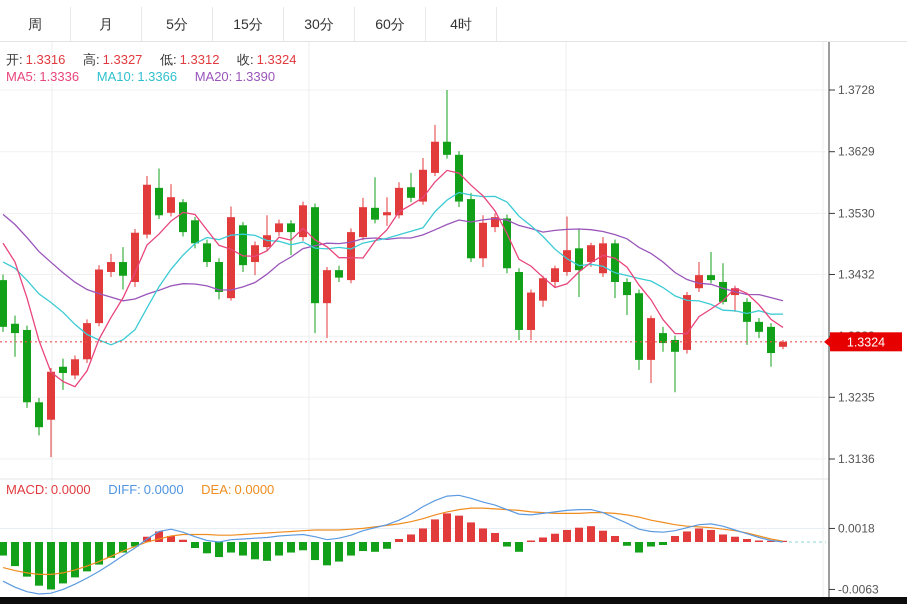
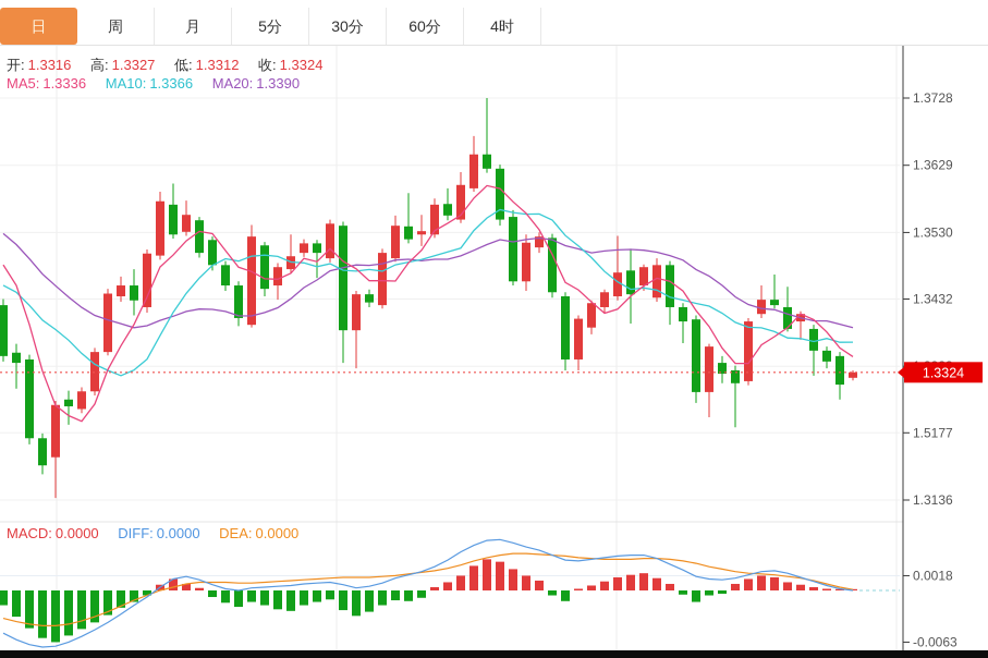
  1.3728
  1.3629
  1.3530
  1.3432
- 1.3235
+ 1.5177
  1.3136
  0.0018
  -0.0063
  1.3324
+ 日
  周
  月
  5分
- 15分
  30分
  60分
  4时
  开: 1.3316 高: 1.3327 低: 1.3312 收: 1.3324
  MA5: 1.3336 MA10: 1.3366 MA20: 1.3390
  MACD: 0.0000 DIFF: 0.0000 DEA: 0.0000
